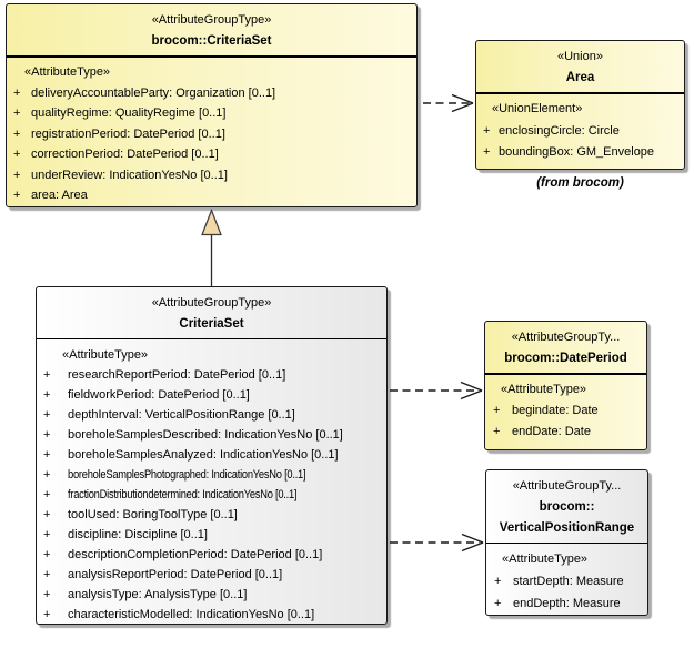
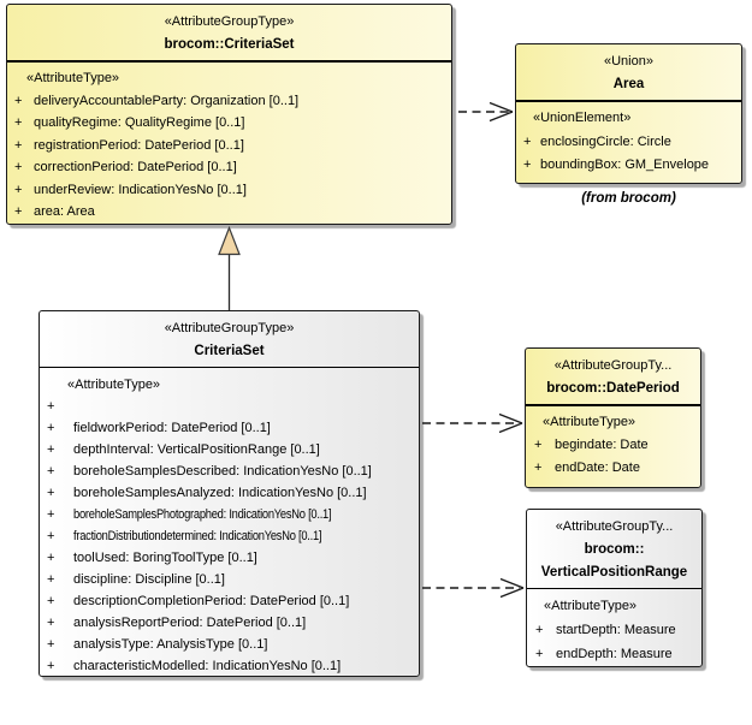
  «AttributeGroupType»
  brocom::CriteriaSet
  «AttributeType»
  +
  deliveryAccountableParty: Organization [0..1]
  +
  qualityRegime: QualityRegime [0..1]
  +
  registrationPeriod: DatePeriod [0..1]
  +
  correctionPeriod: DatePeriod [0..1]
  +
  underReview: IndicationYesNo [0..1]
  +
  area: Area
  «Union»
  Area
  «UnionElement»
  +
  enclosingCircle: Circle
  +
  boundingBox: GM_Envelope
  (from brocom)
  «AttributeGroupType»
  CriteriaSet
  «AttributeType»
  +
- researchReportPeriod: DatePeriod [0..1]
  +
  fieldworkPeriod: DatePeriod [0..1]
  +
  depthInterval: VerticalPositionRange [0..1]
  +
  boreholeSamplesDescribed: IndicationYesNo [0..1]
  +
  boreholeSamplesAnalyzed: IndicationYesNo [0..1]
  +
  boreholeSamplesPhotographed: IndicationYesNo [0..1]
  +
  fractionDistributiondetermined: IndicationYesNo [0..1]
  +
  toolUsed: BoringToolType [0..1]
  +
  discipline: Discipline [0..1]
  +
  descriptionCompletionPeriod: DatePeriod [0..1]
  +
  analysisReportPeriod: DatePeriod [0..1]
  +
  analysisType: AnalysisType [0..1]
  +
  characteristicModelled: IndicationYesNo [0..1]
  «AttributeGroupTy...
  brocom::DatePeriod
  «AttributeType»
  +
  begindate: Date
  +
  endDate: Date
  «AttributeGroupTy...
  brocom::
  VerticalPositionRange
  «AttributeType»
  +
  startDepth: Measure
  +
  endDepth: Measure
